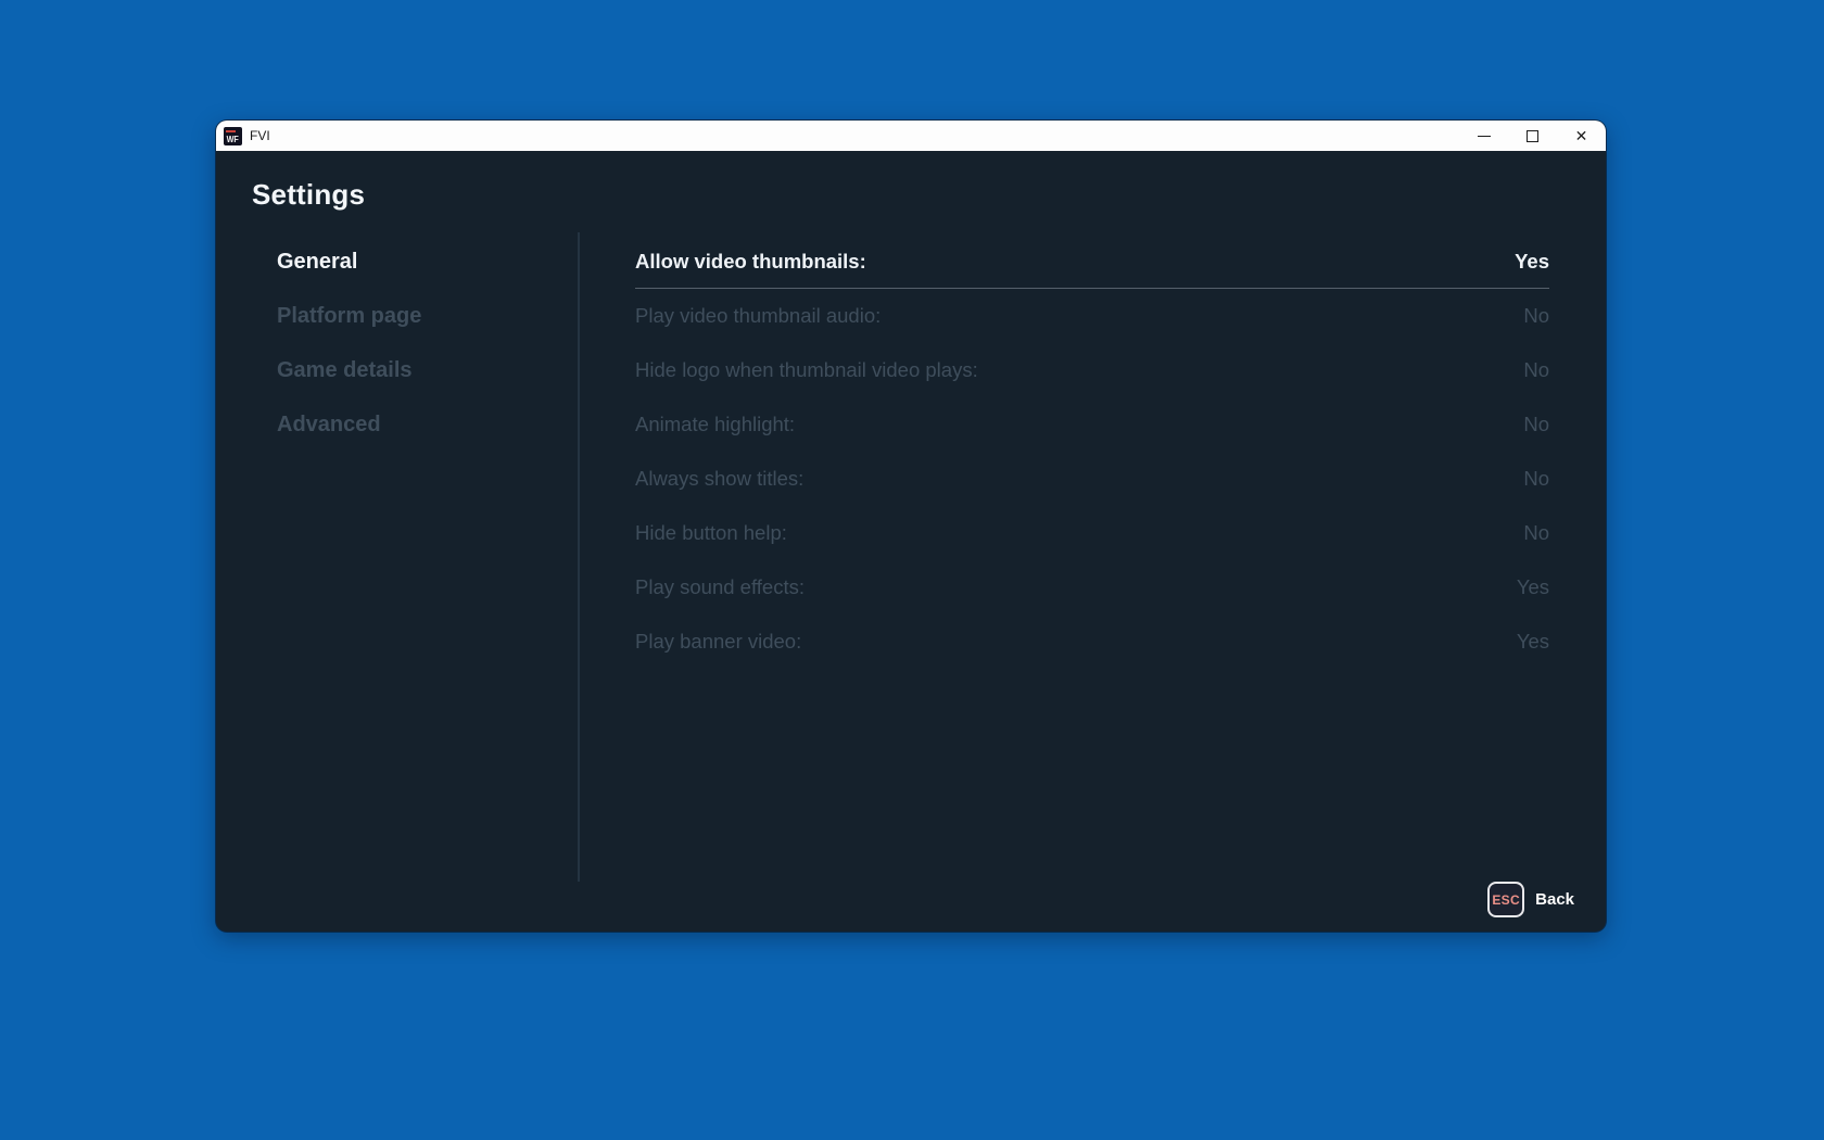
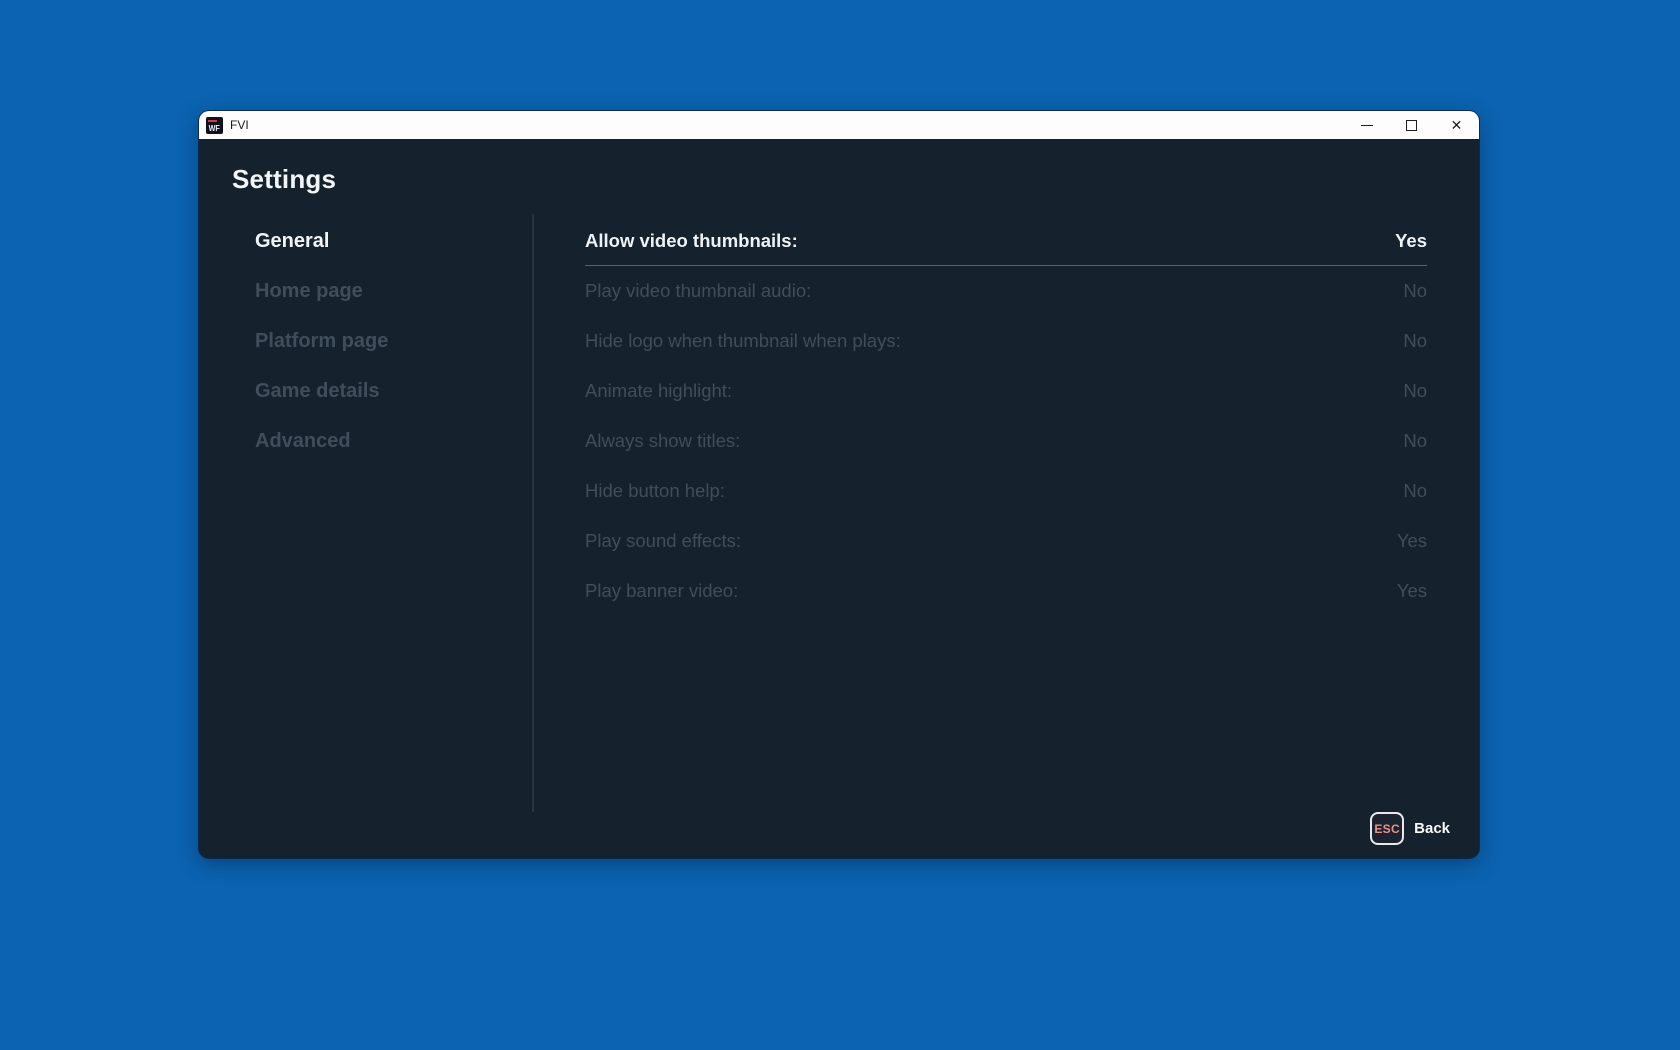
  WF
  FVI
  ✕
  Settings
  General
+ Home page
  Platform page
  Game details
  Advanced
  Allow video thumbnails:
  Yes
  Play video thumbnail audio:
  No
- Hide logo when thumbnail video plays:
+ Hide logo when thumbnail when plays:
  No
  Animate highlight:
  No
  Always show titles:
  No
  Hide button help:
  No
  Play sound effects:
  Yes
  Play banner video:
  Yes
  ESC
  Back
